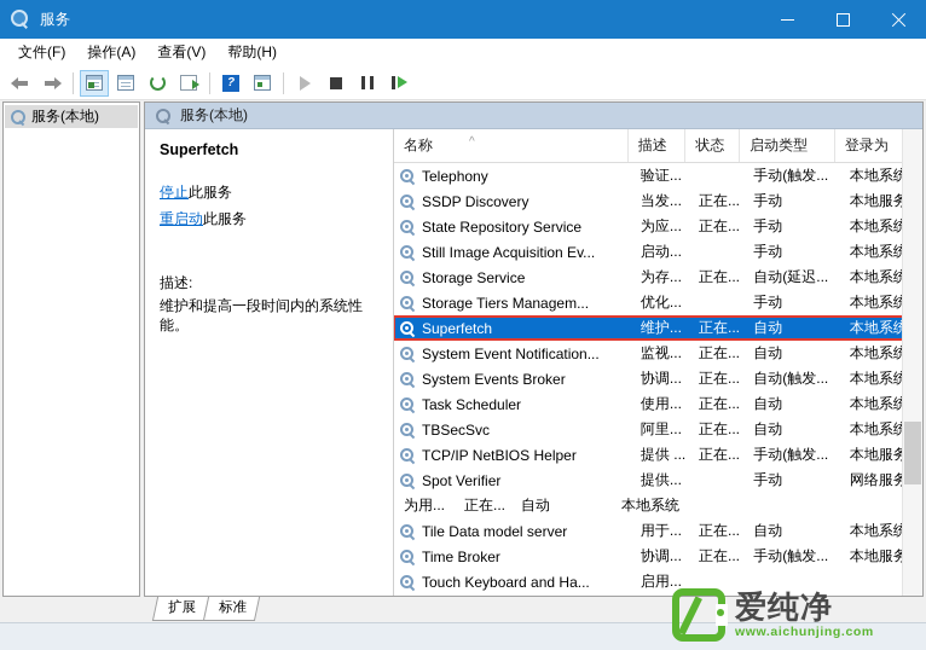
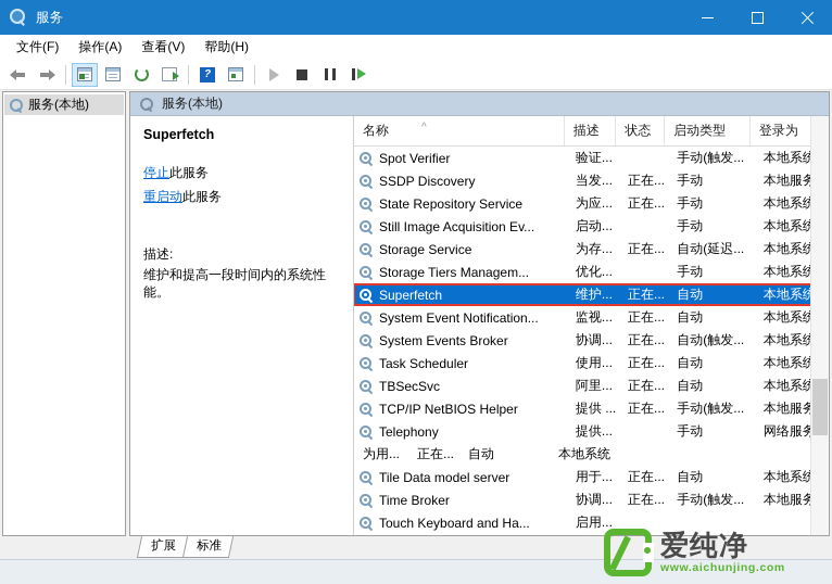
  服务
  文件(F)
  操作(A)
  查看(V)
  帮助(H)
  ?
  服务(本地)
  服务(本地)
  Superfetch
  停止此服务
  重启动此服务
  描述:
  维护和提高一段时间内的系统性能。
  名称
  ^
  描述
  状态
  启动类型
  登录为
- Telephony
+ Spot Verifier
  验证...
  手动(触发...
  本地系统
  SSDP Discovery
  当发...
  正在...
  手动
  本地服务
  State Repository Service
  为应...
  正在...
  手动
  本地系统
  Still Image Acquisition Ev...
  启动...
  手动
  本地系统
  Storage Service
  为存...
  正在...
  自动(延迟...
  本地系统
  Storage Tiers Managem...
  优化...
  手动
  本地系统
  Superfetch
  维护...
  正在...
  自动
  本地系统
  System Event Notification...
  监视...
  正在...
  自动
  本地系统
  System Events Broker
  协调...
  正在...
  自动(触发...
  本地系统
  Task Scheduler
  使用...
  正在...
  自动
  本地系统
  TBSecSvc
  阿里...
  正在...
  自动
  本地系统
  TCP/IP NetBIOS Helper
  提供 ...
  正在...
  手动(触发...
  本地服务
- Spot Verifier
+ Telephony
  提供...
  手动
  网络服务
  为用...
  正在...
  自动
  本地系统
  Tile Data model server
  用于...
  正在...
  自动
  本地系统
  Time Broker
  协调...
  正在...
  手动(触发...
  本地服务
  Touch Keyboard and Ha...
  启用...
  爱纯净
  www.aichunjing.com
